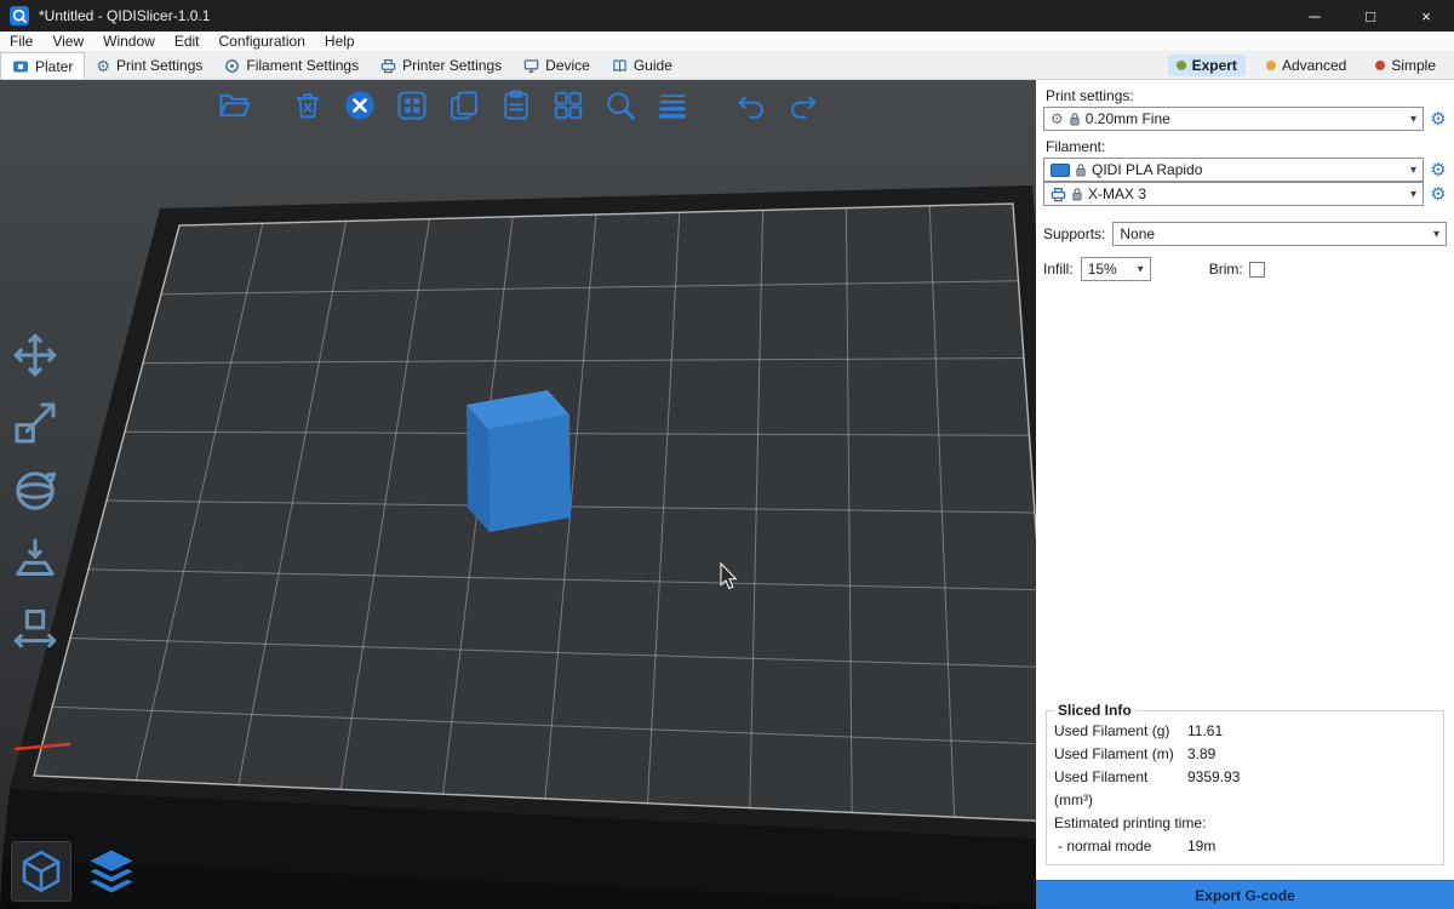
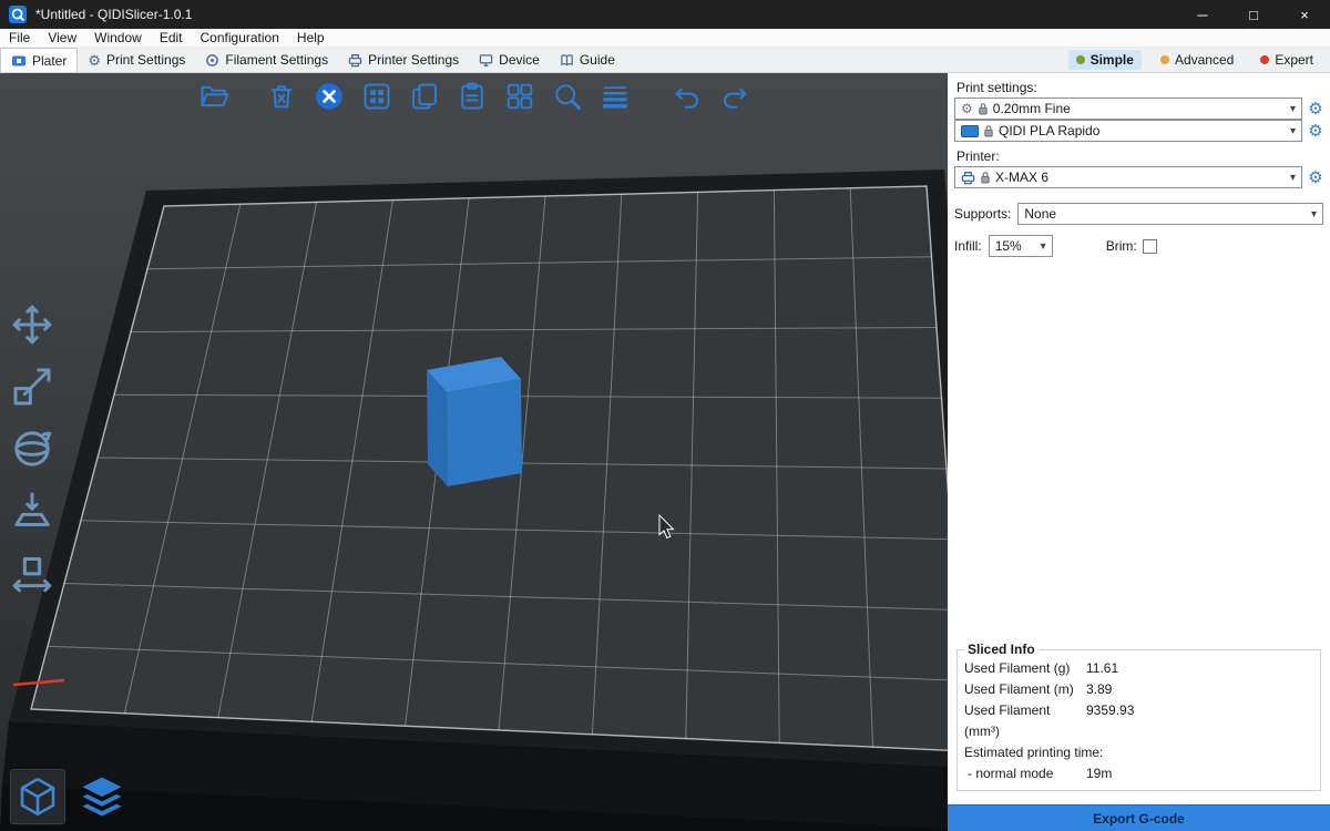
  *Untitled - QIDISlicer-1.0.1
  ─
  □
  ×
  File
  View
  Window
  Edit
  Configuration
  Help
  Plater
  ⚙
  Print Settings
  Filament Settings
  Printer Settings
  Device
  Guide
- Expert
+ Simple
  Advanced
- Simple
+ Expert
  Print settings:
  ⚙
  0.20mm Fine
  ▾
  ⚙
- Filament:
  QIDI PLA Rapido
  ▾
  ⚙
+ Printer:
- X-MAX 3
+ X-MAX 6
  ▾
  ⚙
  Supports:
  None
  ▾
  Infill:
  15%
  ▾
  Brim:
  Sliced Info
  Used Filament (g)
  11.61
  Used Filament (m)
  3.89
  Used Filament (mm³)
  9359.93
  Estimated printing time:
  - normal mode
  19m
  Export G-code
